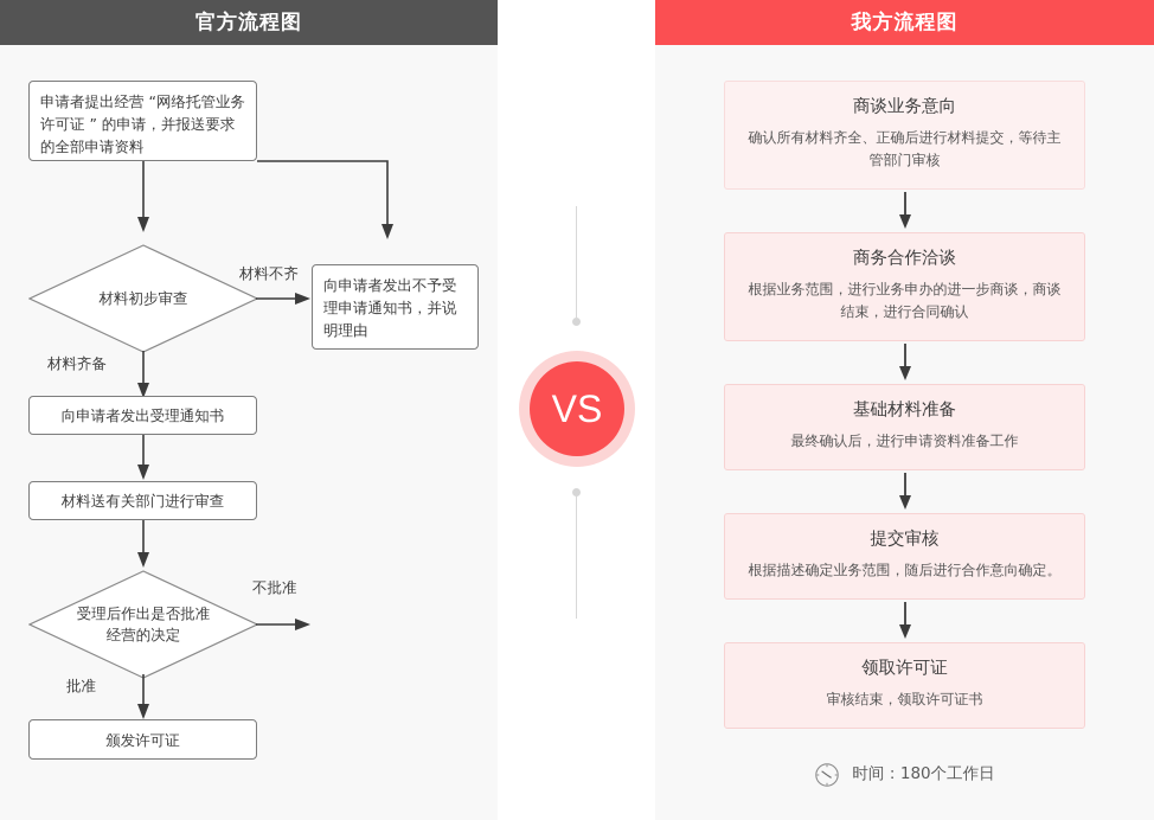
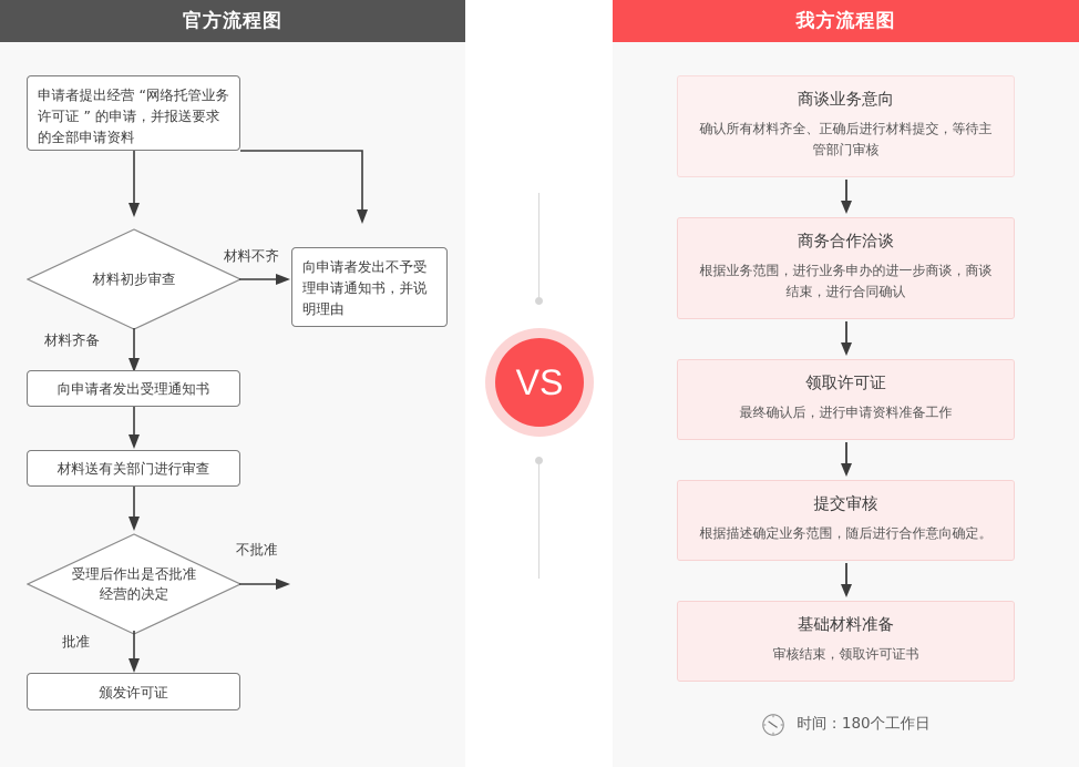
  官方流程图
  申请者提出经营 “网络托管业务许可证 ” 的申请，并报送要求的全部申请资料
  材料初步审查
  材料不齐
  向申请者发出不予受理申请通知书，并说明理由
  材料齐备
  向申请者发出受理通知书
  材料送有关部门进行审查
  受理后作出是否批准经营的决定
  不批准
  批准
  颁发许可证
  VS
  我方流程图
  商谈业务意向
  确认所有材料齐全、正确后进行材料提交，等待主管部门审核
  商务合作洽谈
  根据业务范围，进行业务申办的进一步商谈，商谈结束，进行合同确认
- 基础材料准备
+ 领取许可证
  最终确认后，进行申请资料准备工作
  提交审核
  根据描述确定业务范围，随后进行合作意向确定。
- 领取许可证
+ 基础材料准备
  审核结束，领取许可证书
  时间：180个工作日
